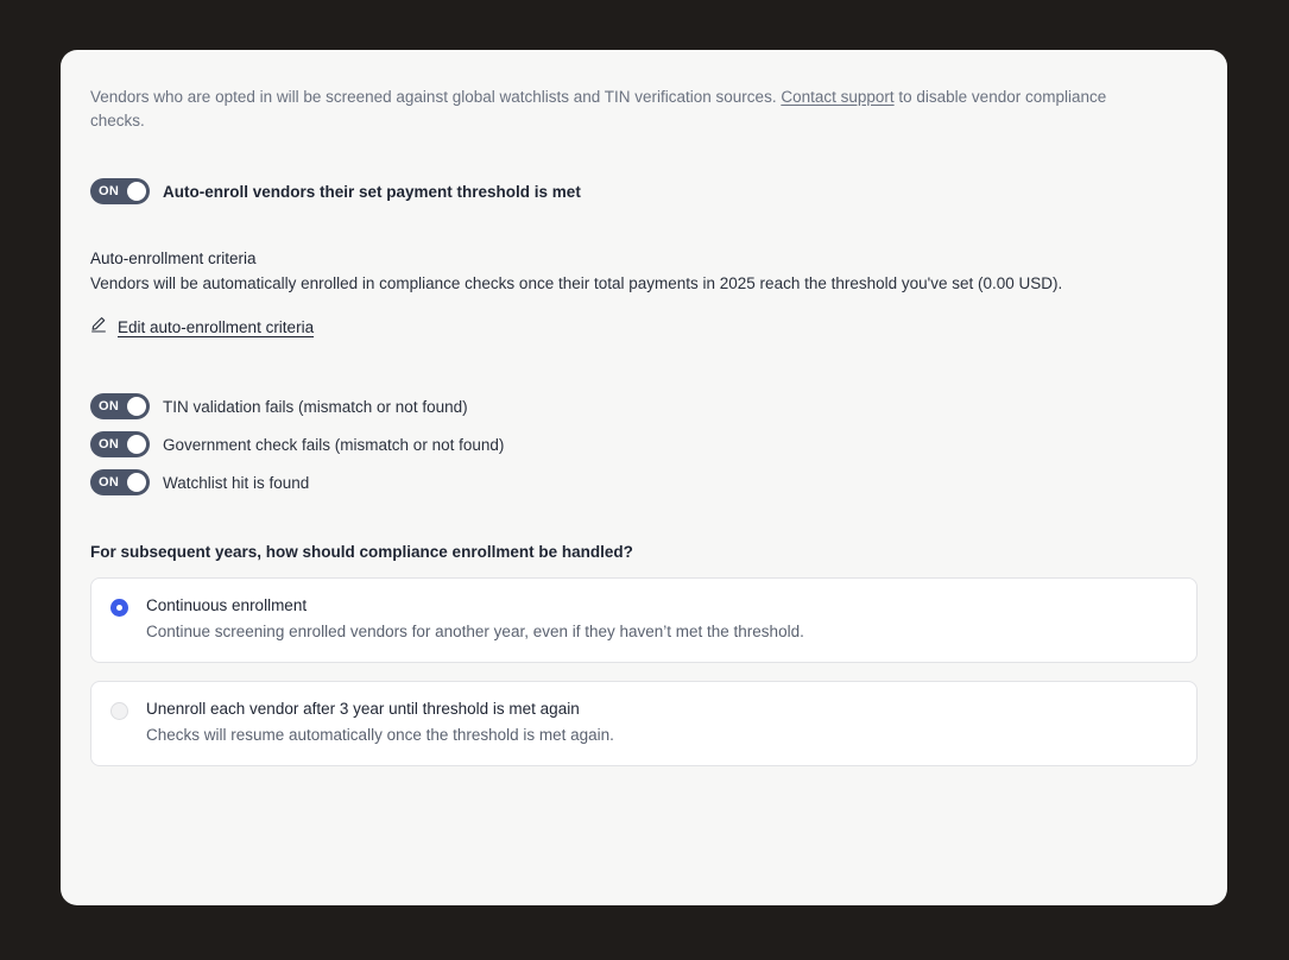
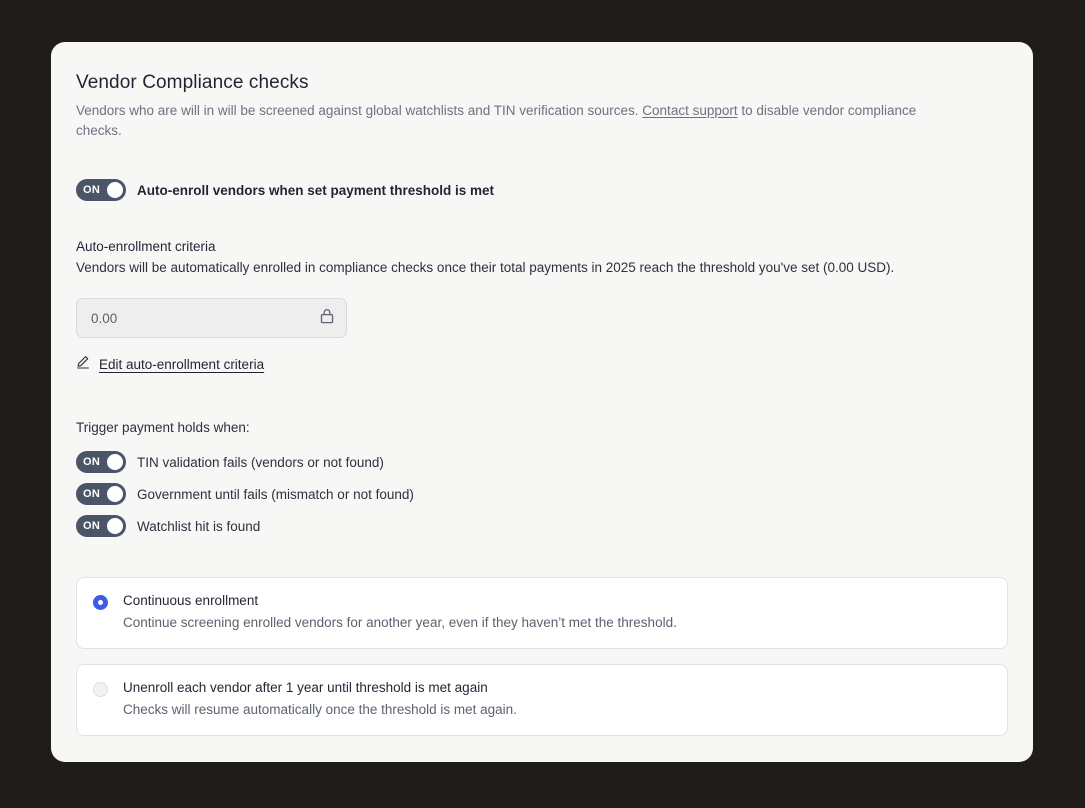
+ Vendor Compliance checks
- Vendors who are opted in will be screened against global watchlists and TIN verification sources. Contact support to disable vendor compliance checks.
+ Vendors who are will in will be screened against global watchlists and TIN verification sources. Contact support to disable vendor compliance checks.
  ON
- Auto-enroll vendors their set payment threshold is met
+ Auto-enroll vendors when set payment threshold is met
  Auto-enrollment criteria
  Vendors will be automatically enrolled in compliance checks once their total payments in 2025 reach the threshold you've set (0.00 USD).
+ 0.00
  Edit auto-enrollment criteria
+ Trigger payment holds when:
  ON
- TIN validation fails (mismatch or not found)
+ TIN validation fails (vendors or not found)
  ON
- Government check fails (mismatch or not found)
+ Government until fails (mismatch or not found)
  ON
  Watchlist hit is found
- For subsequent years, how should compliance enrollment be handled?
  Continuous enrollment
  Continue screening enrolled vendors for another year, even if they haven’t met the threshold.
- Unenroll each vendor after 3 year until threshold is met again
+ Unenroll each vendor after 1 year until threshold is met again
  Checks will resume automatically once the threshold is met again.
